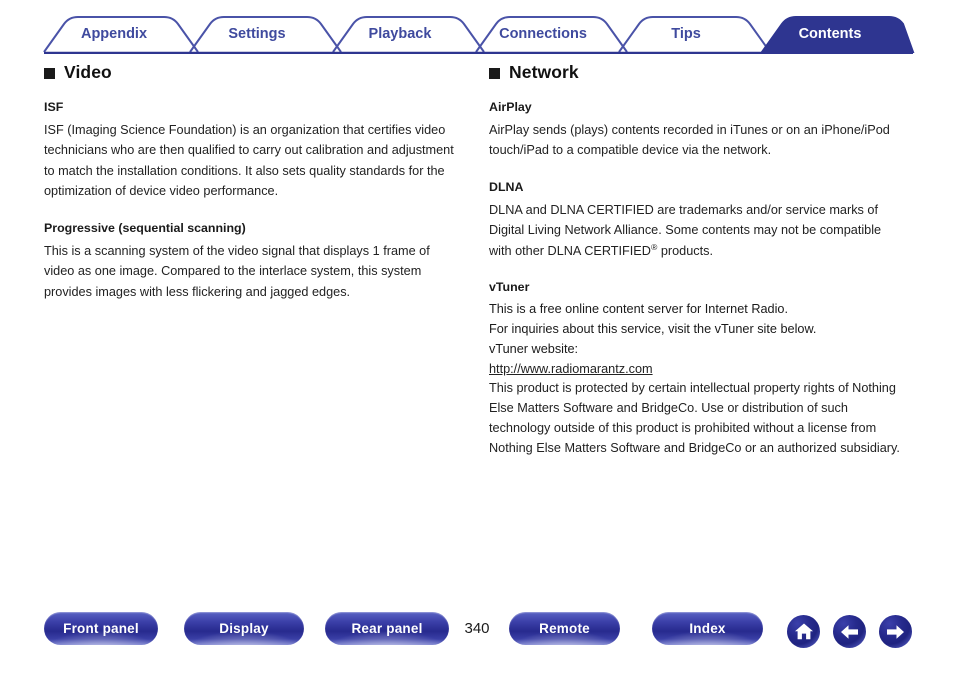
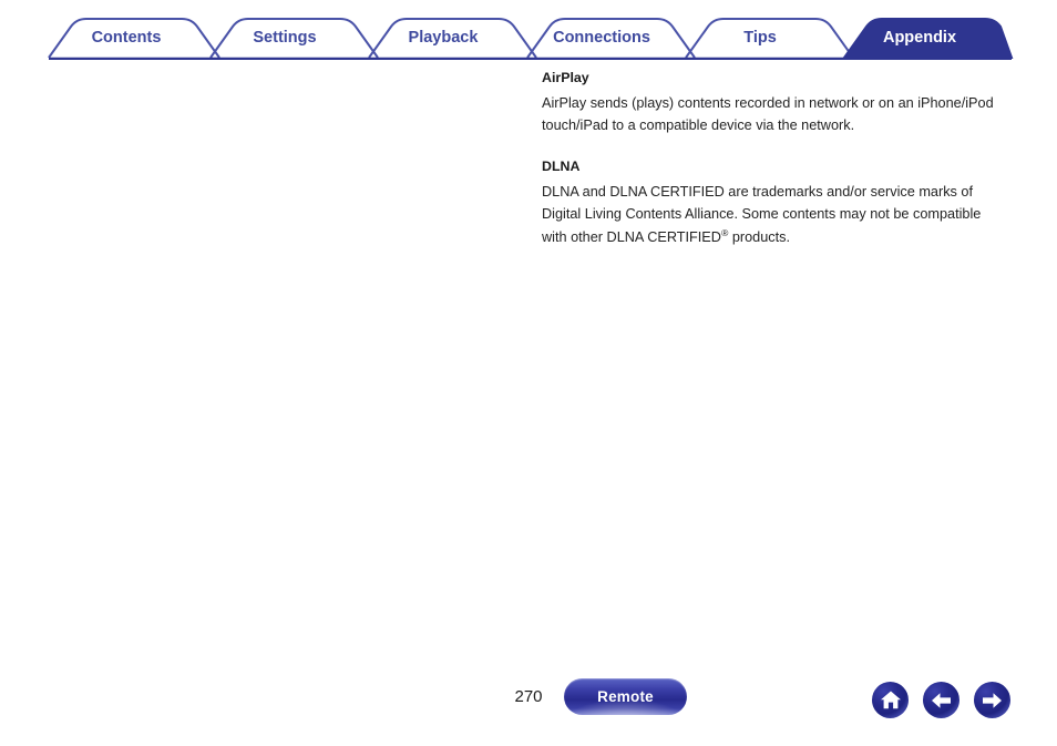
- Appendix
+ Contents
  Settings
  Playback
  Connections
  Tips
- Contents
+ Appendix
- Video
- ISF
- ISF (Imaging Science Foundation) is an organization that certifies video technicians who are then qualified to carry out calibration and adjustment to match the installation conditions. It also sets quality standards for the optimization of device video performance.
- Progressive (sequential scanning)
- This is a scanning system of the video signal that displays 1 frame of video as one image. Compared to the interlace system, this system provides images with less flickering and jagged edges.
- Network
  AirPlay
- AirPlay sends (plays) contents recorded in iTunes or on an iPhone/iPod touch/iPad to a compatible device via the network.
+ AirPlay sends (plays) contents recorded in network or on an iPhone/iPod touch/iPad to a compatible device via the network.
  DLNA
- DLNA and DLNA CERTIFIED are trademarks and/or service marks of Digital Living Network Alliance. Some contents may not be compatible with other DLNA CERTIFIED® products.
+ DLNA and DLNA CERTIFIED are trademarks and/or service marks of Digital Living Contents Alliance. Some contents may not be compatible with other DLNA CERTIFIED® products.
- vTuner
- This is a free online content server for Internet Radio.
- For inquiries about this service, visit the vTuner site below.
- vTuner website:
- http://www.radiomarantz.com
- This product is protected by certain intellectual property rights of Nothing Else Matters Software and BridgeCo. Use or distribution of such technology outside of this product is prohibited without a license from Nothing Else Matters Software and BridgeCo or an authorized subsidiary.
- Front panel
- Display
- Rear panel
- 340
+ 270
  Remote
- Index
